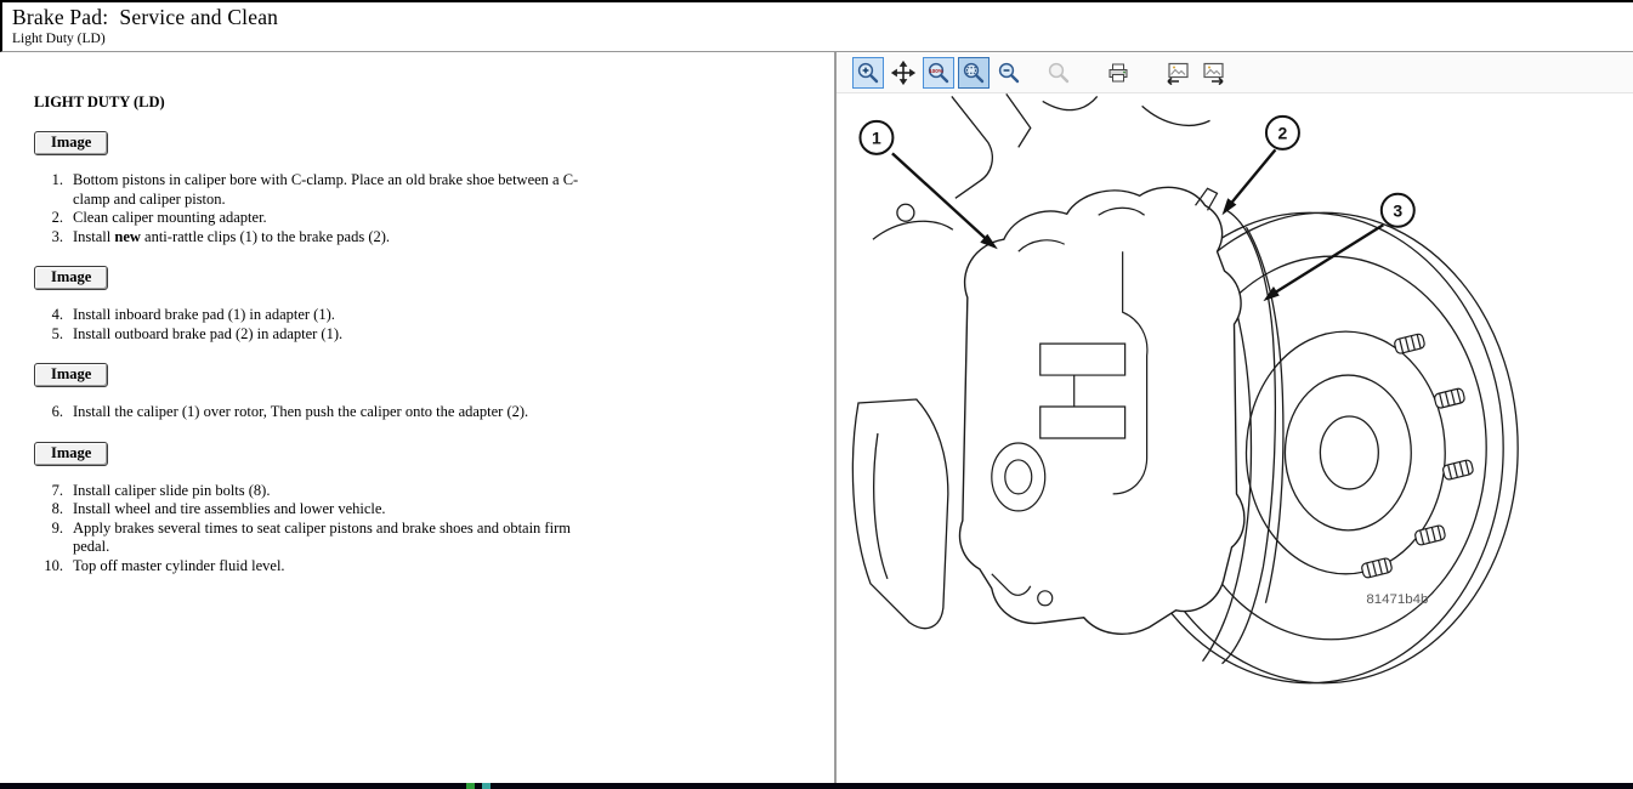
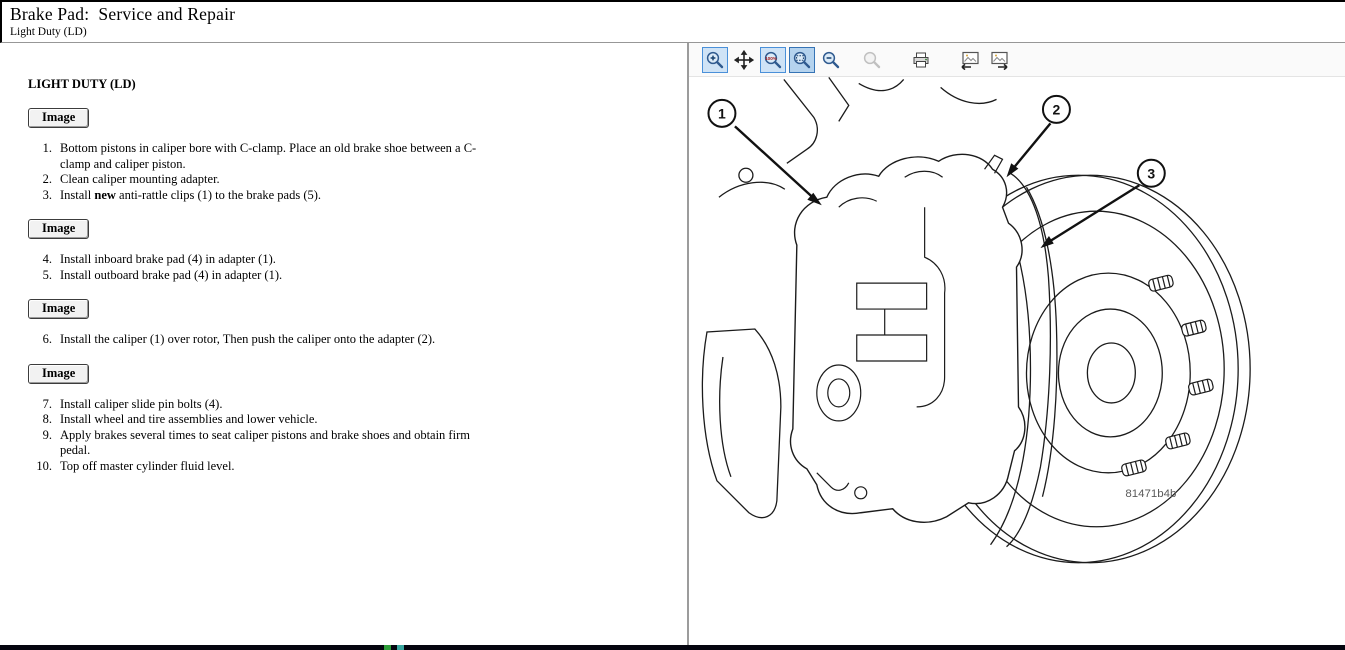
- Brake Pad: Service and Clean
+ Brake Pad: Service and Repair
  Light Duty (LD)
  LIGHT DUTY (LD)
  Image
  1.
  Bottom pistons in caliper bore with C-clamp. Place an old brake shoe between a C-clamp and caliper piston.
  2.
  Clean caliper mounting adapter.
  3.
- Install new anti-rattle clips (1) to the brake pads (2).
+ Install new anti-rattle clips (1) to the brake pads (5).
  Image
  4.
- Install inboard brake pad (1) in adapter (1).
+ Install inboard brake pad (4) in adapter (1).
  5.
- Install outboard brake pad (2) in adapter (1).
+ Install outboard brake pad (4) in adapter (1).
  Image
  6.
  Install the caliper (1) over rotor, Then push the caliper onto the adapter (2).
  Image
  7.
- Install caliper slide pin bolts (8).
+ Install caliper slide pin bolts (4).
  8.
  Install wheel and tire assemblies and lower vehicle.
  9.
  Apply brakes several times to seat caliper pistons and brake shoes and obtain firm pedal.
  10.
  Top off master cylinder fluid level.
  1
  2
  3
  81471b4b
